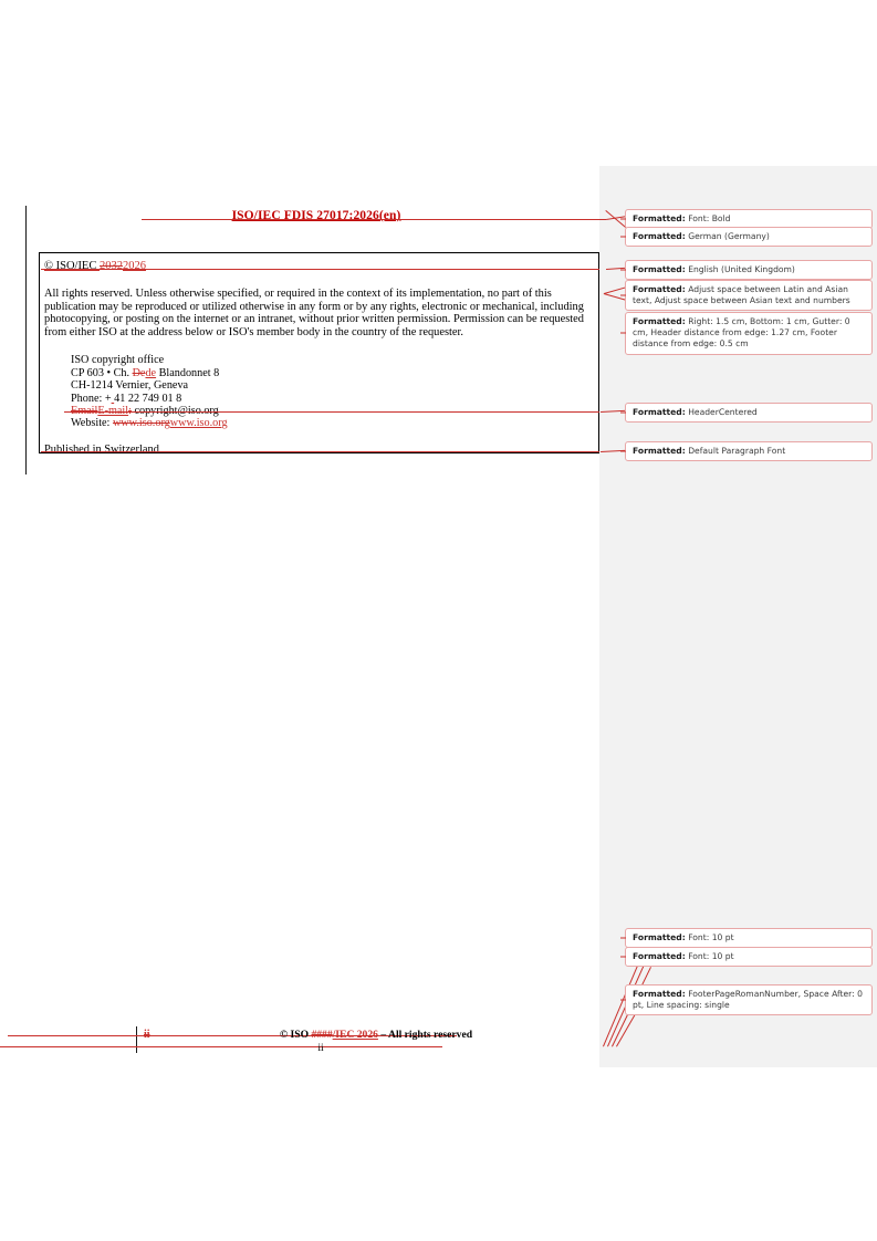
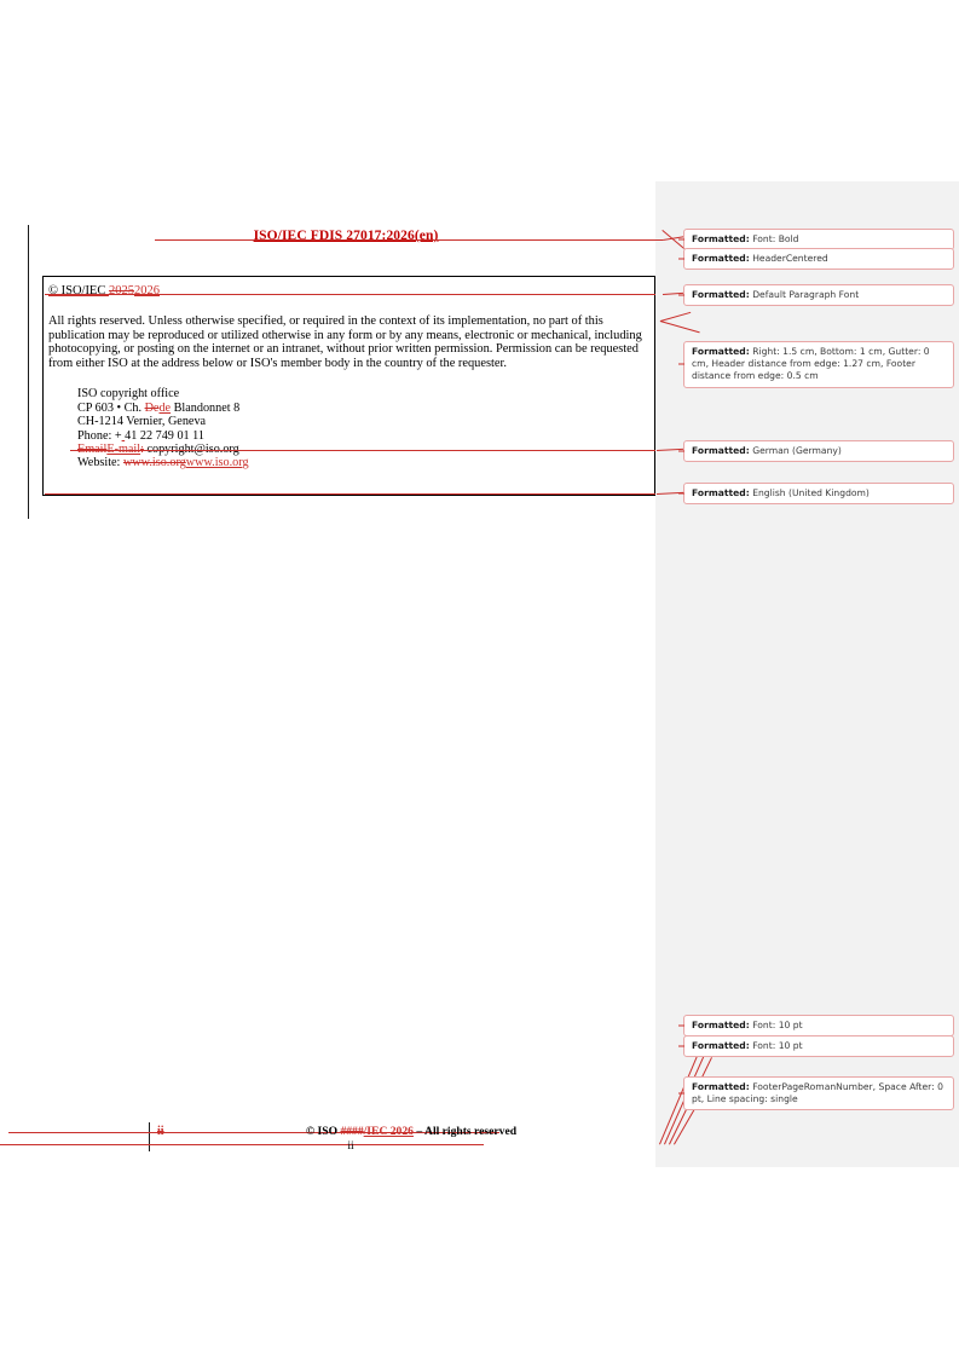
  ISO/IEC FDIS 27017:2026(en)
- © ISO/IEC 20322026
+ © ISO/IEC 20252026
- All rights reserved. Unless otherwise specified, or required in the context of its implementation, no part of this publication may be reproduced or utilized otherwise in any form or by any rights, electronic or mechanical, including photocopying, or posting on the internet or an intranet, without prior written permission. Permission can be requested from either ISO at the address below or ISO's member body in the country of the requester.
+ All rights reserved. Unless otherwise specified, or required in the context of its implementation, no part of this publication may be reproduced or utilized otherwise in any form or by any means, electronic or mechanical, including photocopying, or posting on the internet or an intranet, without prior written permission. Permission can be requested from either ISO at the address below or ISO's member body in the country of the requester.
  ISO copyright office
  CP 603 • Ch. Dede Blandonnet 8
  CH-1214 Vernier, Geneva
- Phone: + 41 22 749 01 8
+ Phone: + 41 22 749 01 11
  EmailE-mail: copyright@iso.org
  Website: www.iso.orgwww.iso.org
- Published in Switzerland
  Formatted: Font: Bold
- Formatted: German (Germany)
+ Formatted: HeaderCentered
- Formatted: English (United Kingdom)
+ Formatted: Default Paragraph Font
- Formatted: Adjust space between Latin and Asian text, Adjust space between Asian text and numbers
  Formatted: Right: 1.5 cm, Bottom: 1 cm, Gutter: 0 cm, Header distance from edge: 1.27 cm, Footer distance from edge: 0.5 cm
- Formatted: HeaderCentered
+ Formatted: German (Germany)
- Formatted: Default Paragraph Font
+ Formatted: English (United Kingdom)
  Formatted: Font: 10 pt
  Formatted: Font: 10 pt
  Formatted: FooterPageRomanNumber, Space After: 0 pt, Line spacing: single
  ii
  © ISO ####/IEC 2026 – All rights reserved
  ii
